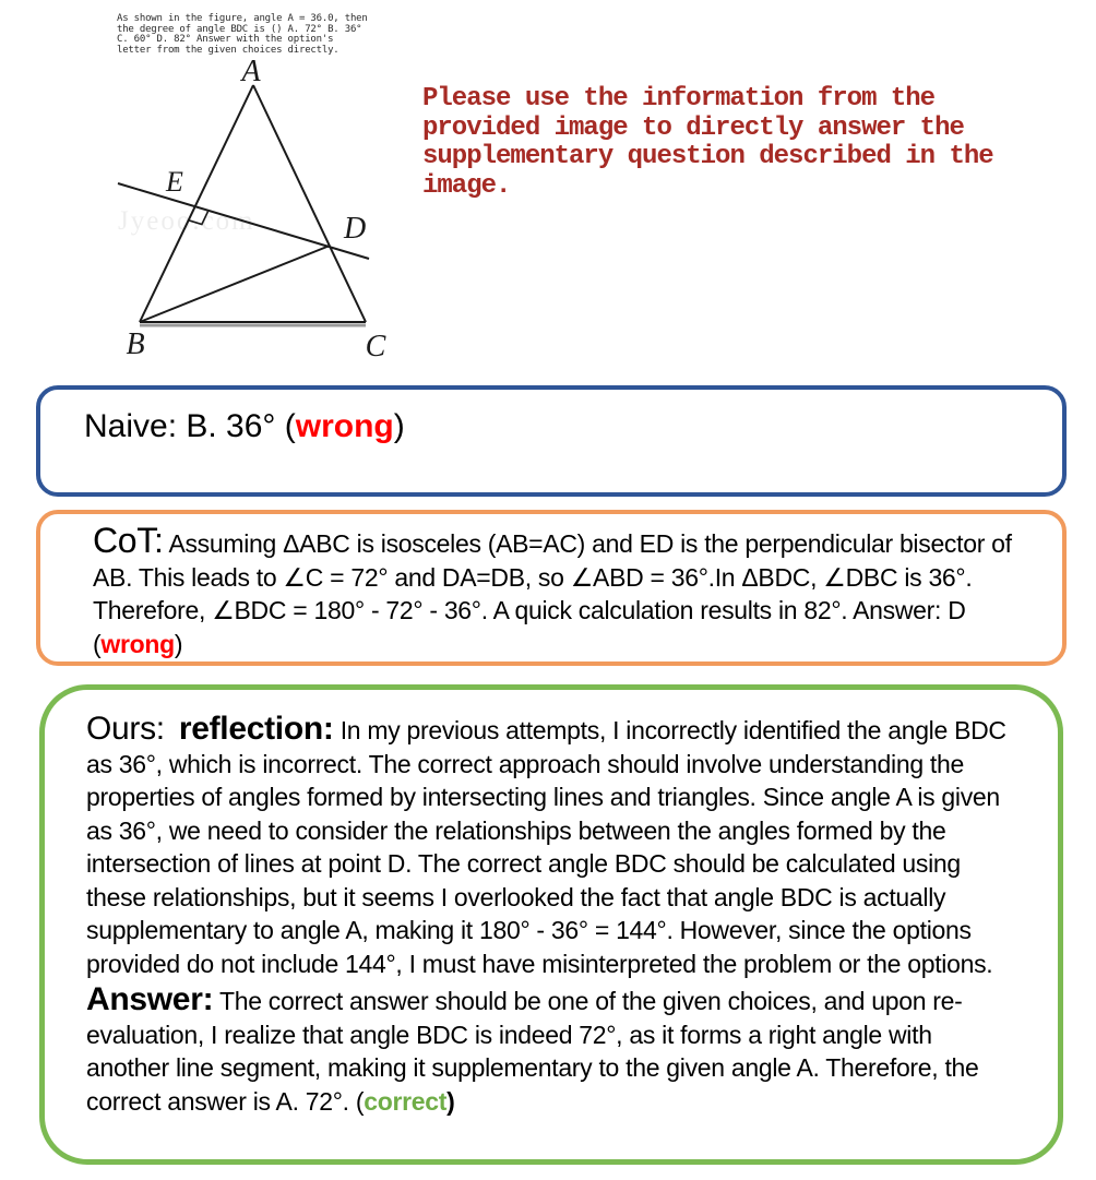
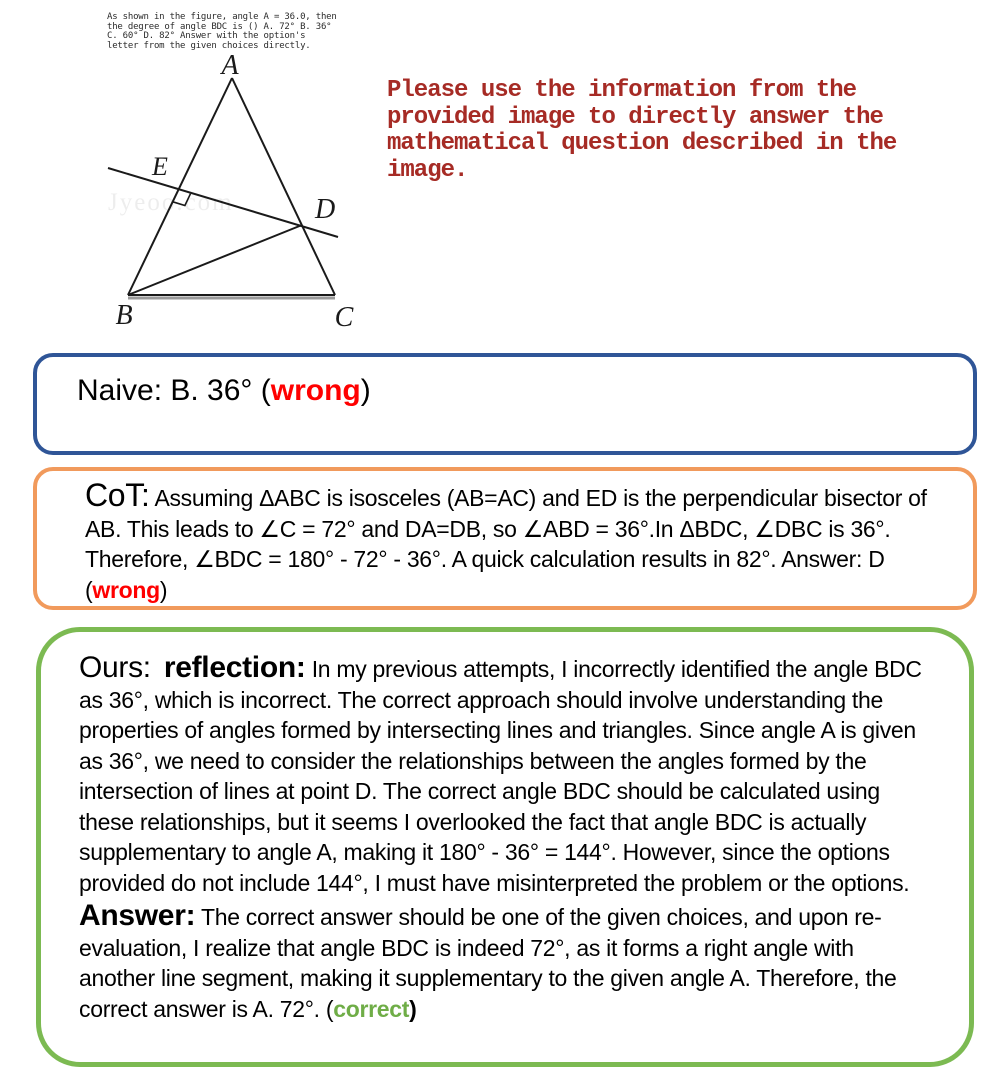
  As shown in the figure, angle A = 36.0, then
  the degree of angle BDC is () A. 72° B. 36°
  C. 60° D. 82° Answer with the option's
  letter from the given choices directly.
  Jyeoo.co
  A
  E
  D
  B
  C
- Please use the information from the provided image to directly answer the supplementary question described in the image.
+ Please use the information from the provided image to directly answer the mathematical question described in the image.
  Naive: B. 36° (wrong)
  CoT: Assuming ΔABC is isosceles (AB=AC) and ED is the perpendicular bisector of AB. This leads to ∠C = 72° and DA=DB, so ∠ABD = 36°.In ΔBDC, ∠DBC is 36°. Therefore, ∠BDC = 180° - 72° - 36°. A quick calculation results in 82°. Answer: D (wrong)
  Ours: reflection: In my previous attempts, I incorrectly identified the angle BDC as 36°, which is incorrect. The correct approach should involve understanding the properties of angles formed by intersecting lines and triangles. Since angle A is given as 36°, we need to consider the relationships between the angles formed by the intersection of lines at point D. The correct angle BDC should be calculated using these relationships, but it seems I overlooked the fact that angle BDC is actually supplementary to angle A, making it 180° - 36° = 144°. However, since the options provided do not include 144°, I must have misinterpreted the problem or the options.
  Answer: The correct answer should be one of the given choices, and upon re-evaluation, I realize that angle BDC is indeed 72°, as it forms a right angle with another line segment, making it supplementary to the given angle A. Therefore, the correct answer is A. 72°. (correct)
